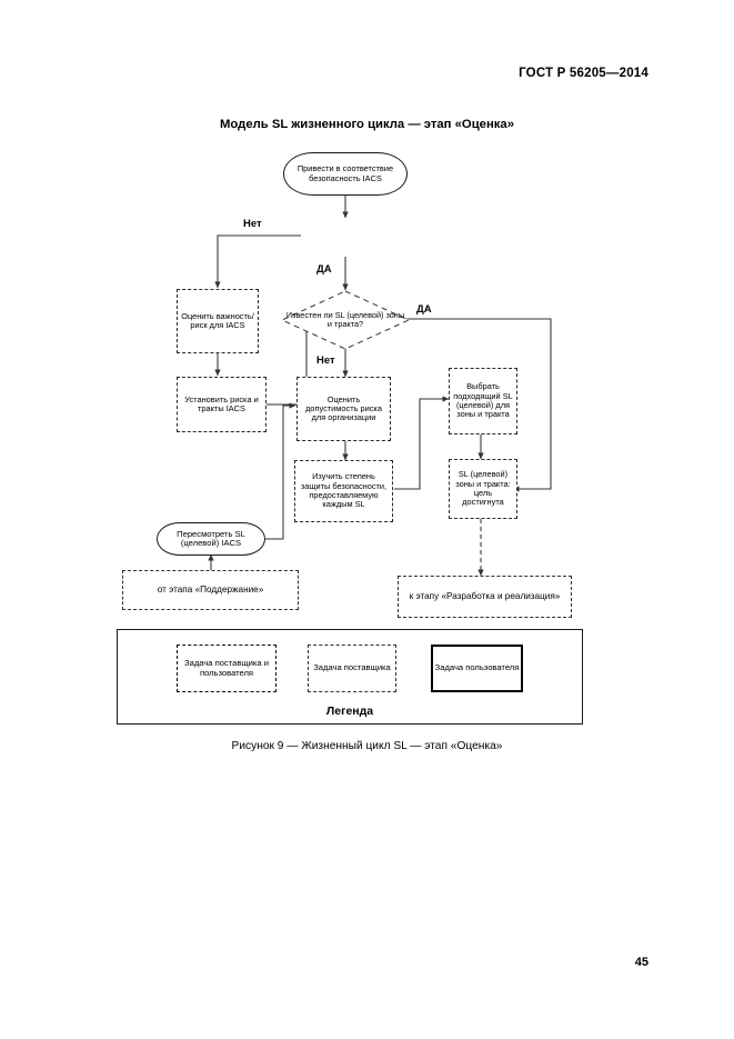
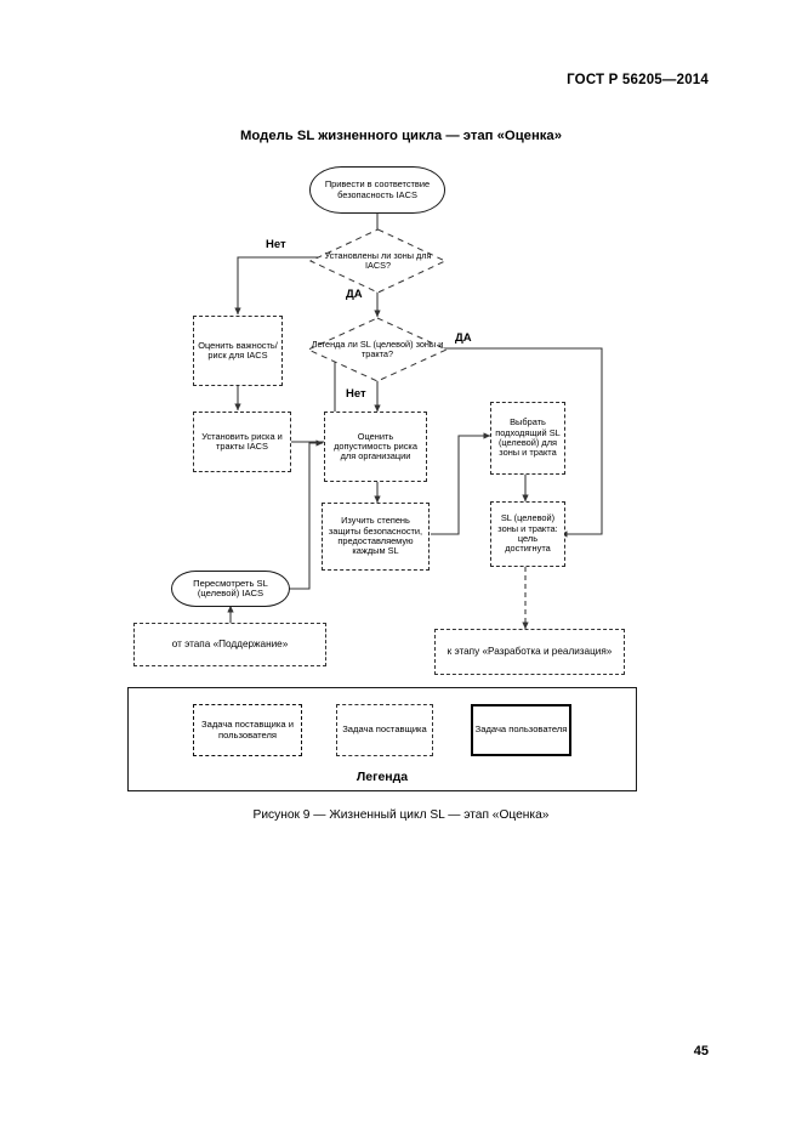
  ГОСТ Р 56205—2014
  Модель SL жизненного цикла — этап «Оценка»
  Привести в соответствие безопасность IACS
+ Установлены ли зоны для IACS?
- Известен ли SL (целевой) зоны и тракта?
+ Легенда ли SL (целевой) зоны и тракта?
  Нет
  ДА
  ДА
  Нет
  Оценить важность/риск для IACS
  Установить риска и тракты IACS
  Оценить допустимость риска для организации
  Изучить степень защиты безопасности, предоставляемую каждым SL
  Выбрать подходящий SL (целевой) для зоны и тракта
  SL (целевой) зоны и тракта: цель достигнута
  Пересмотреть SL (целевой) IACS
  от этапа «Поддержание»
  к этапу «Разработка и реализация»
  Задача поставщика и пользователя
  Задача поставщика
  Задача пользователя
  Легенда
  Рисунок 9 — Жизненный цикл SL — этап «Оценка»
  45
